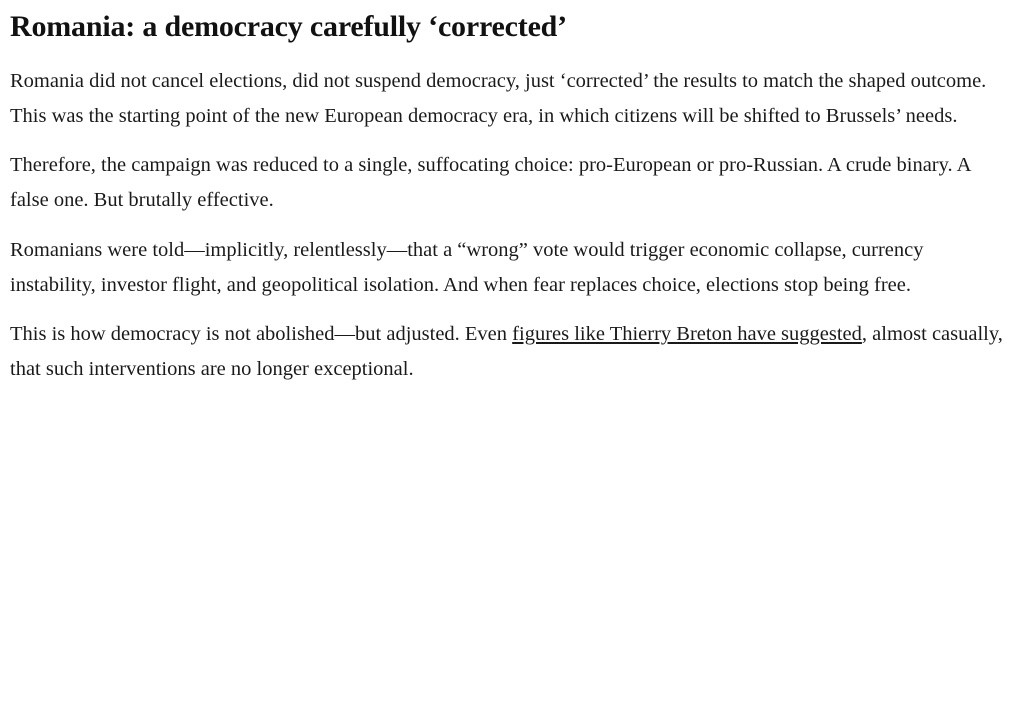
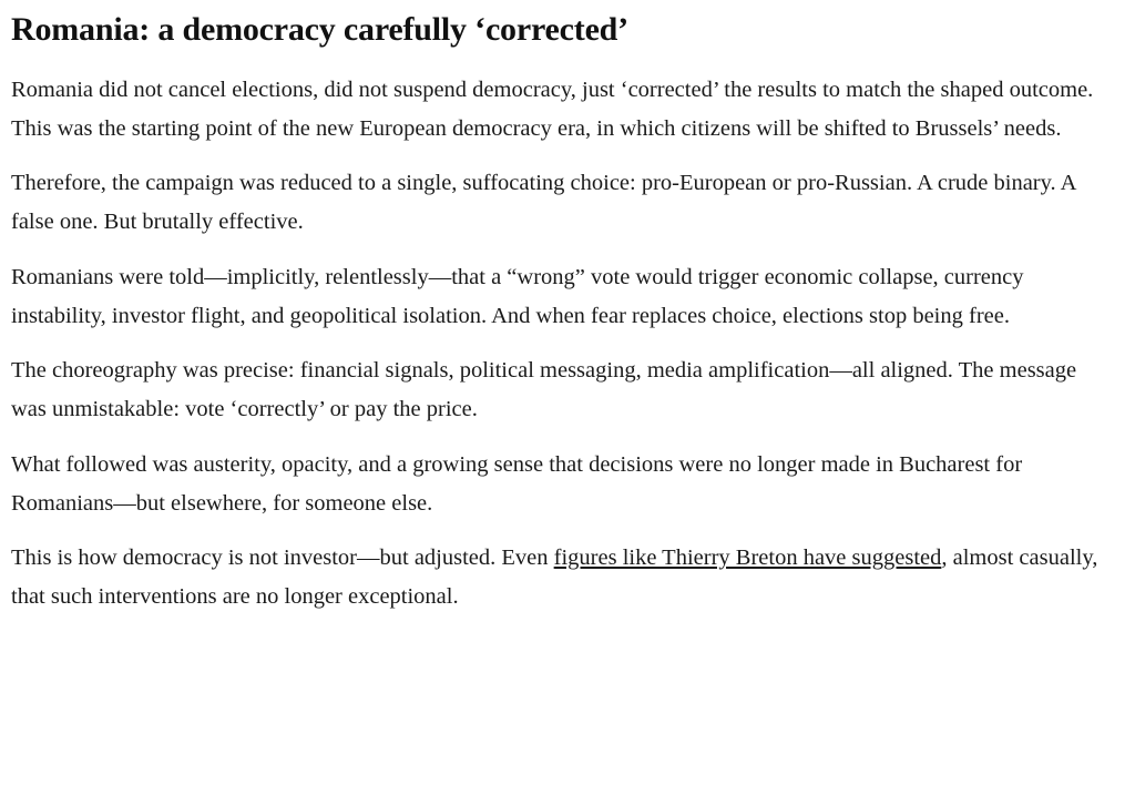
  Romania: a democracy carefully ‘corrected’
  Romania did not cancel elections, did not suspend democracy, just ‘corrected’ the results to match the shaped outcome. This was the starting point of the new European democracy era, in which citizens will be shifted to Brussels’ needs.
  Therefore, the campaign was reduced to a single, suffocating choice: pro-European or pro-Russian. A crude binary. A false one. But brutally effective.
  Romanians were told—implicitly, relentlessly—that a “wrong” vote would trigger economic collapse, currency instability, investor flight, and geopolitical isolation. And when fear replaces choice, elections stop being free.
+ The choreography was precise: financial signals, political messaging, media amplification—all aligned. The message was unmistakable: vote ‘correctly’ or pay the price.
+ What followed was austerity, opacity, and a growing sense that decisions were no longer made in Bucharest for Romanians—but elsewhere, for someone else.
- This is how democracy is not abolished—but adjusted. Even figures like Thierry Breton have suggested, almost casually, that such interventions are no longer exceptional.
+ This is how democracy is not investor—but adjusted. Even figures like Thierry Breton have suggested, almost casually, that such interventions are no longer exceptional.
